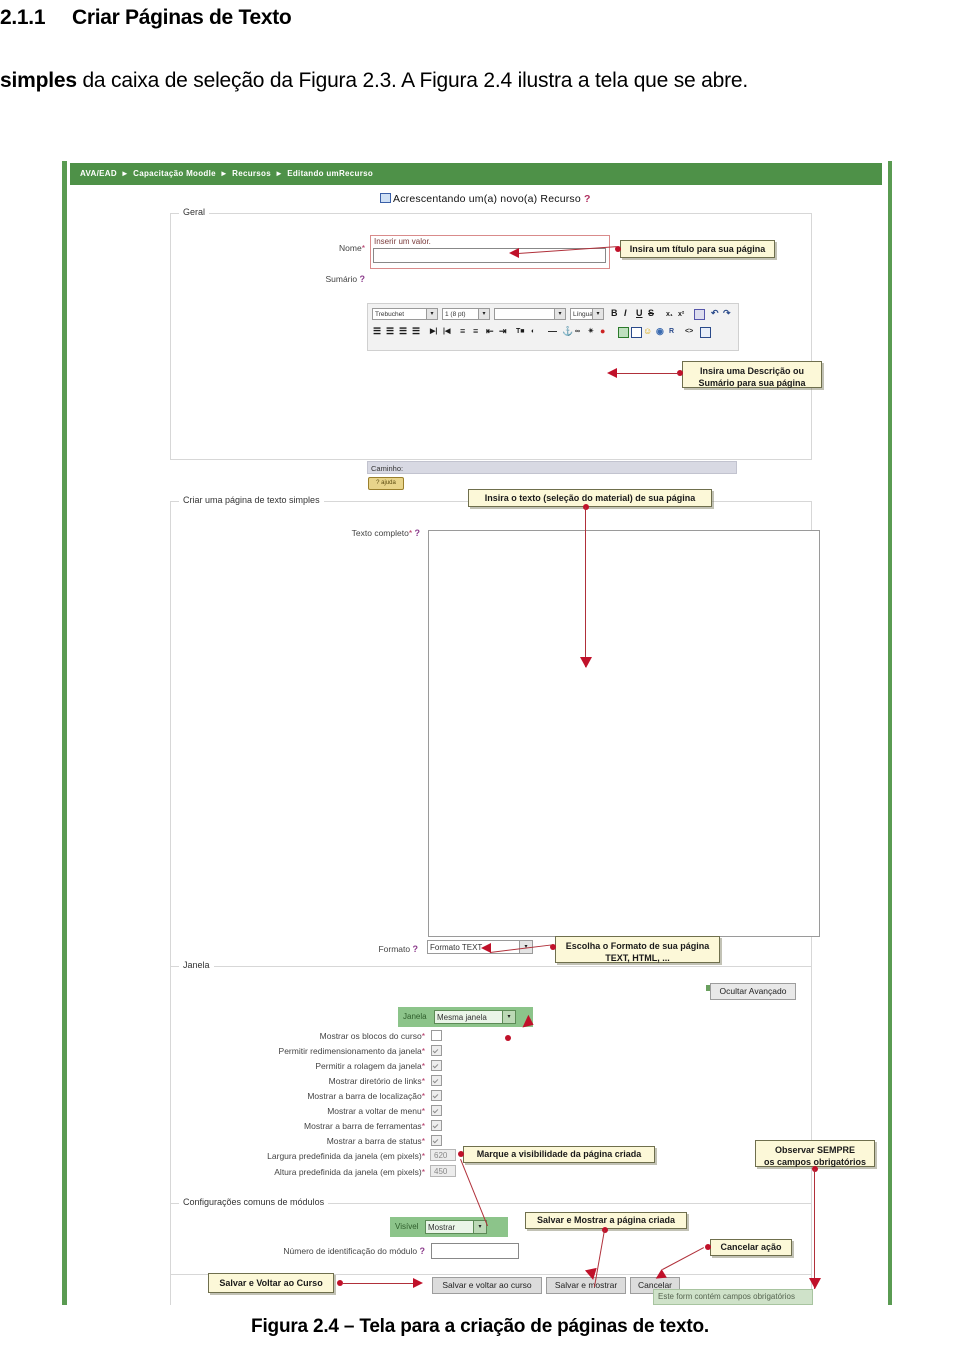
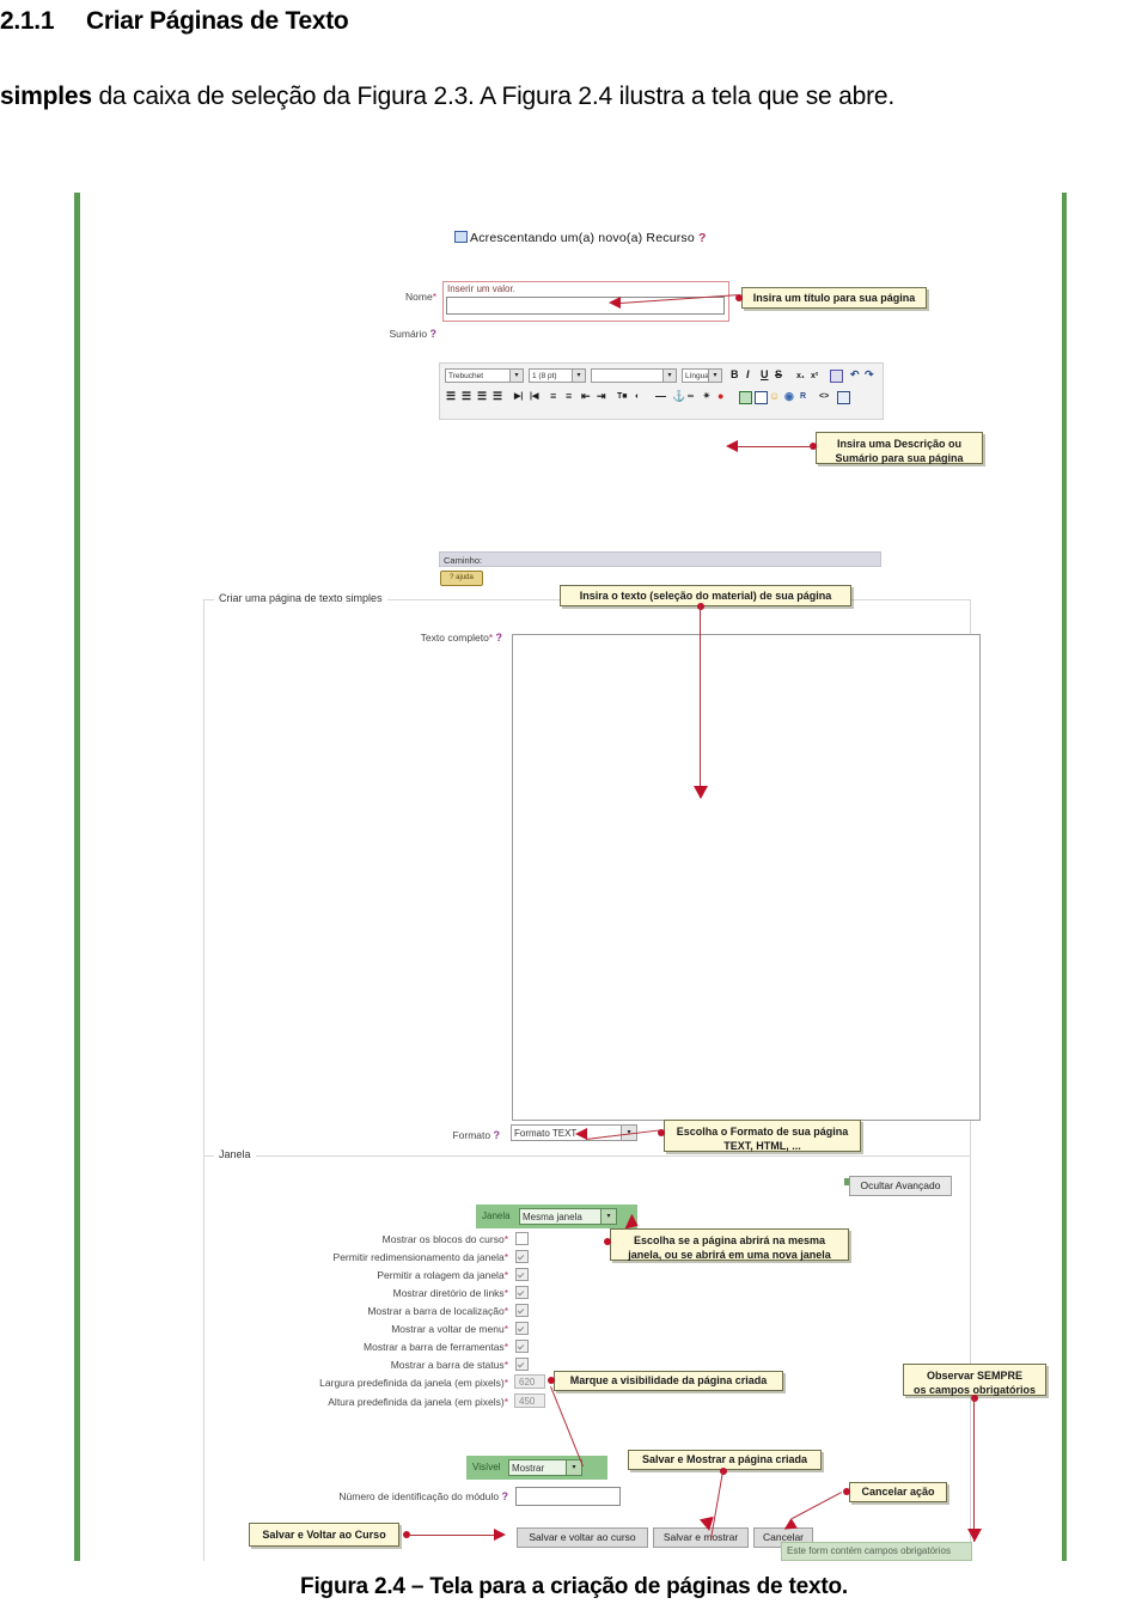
  2.1.1 Criar Páginas de Texto
  simples da caixa de seleção da Figura 2.3. A Figura 2.4 ilustra a tela que se abre.
  Figura 2.4 – Tela para a criação de páginas de texto.
- AVA/EAD ► Capacitação Moodle ► Recursos ► Editando umRecurso
  Acrescentando um(a) novo(a) Recurso ?
- Geral
  Nome*
  Inserir um valor.
  Sumário ?
  B
  I
  U
  S
  ↶
  ↷
  ☰
  ☰
  ☰
  ☰
  ≡
  ≡
  ⇤
  ⇥
  —
  ⚓
  ●
  ☺
  ◉
  Caminho:
  Criar uma página de texto simples
  Texto completo* ?
  Formato ?
  Formato TEXT
  Janela
  Ocultar Avançado
  Janela
  Mesma janela
  Mostrar os blocos do curso*
  Permitir redimensionamento da janela*
  Permitir a rolagem da janela*
  Mostrar diretório de links*
  Mostrar a barra de localização*
  Mostrar a voltar de menu*
  Mostrar a barra de ferramentas*
  Mostrar a barra de status*
  Largura predefinida da janela (em pixels)*
  620
  Altura predefinida da janela (em pixels)*
  450
- Configurações comuns de módulos
  Visível
  Mostrar
  Número de identificação do módulo ?
  Salvar e voltar ao curso
  Salvar e mostrar
  Cancelar
  Este form contém campos obrigatórios
  Insira um título para sua página
  Insira uma Descrição ou
  Sumário para sua página
  Insira o texto (seleção do material) de sua página
  Escolha o Formato de sua página
  TEXT, HTML, ...
+ Escolha se a página abrirá na mesma
+ janela, ou se abrirá em uma nova janela
  Marque a visibilidade da página criada
  Observar SEMPRE
  os campos obrigatórios
  Salvar e Mostrar a página criada
  Cancelar ação
  Salvar e Voltar ao Curso
